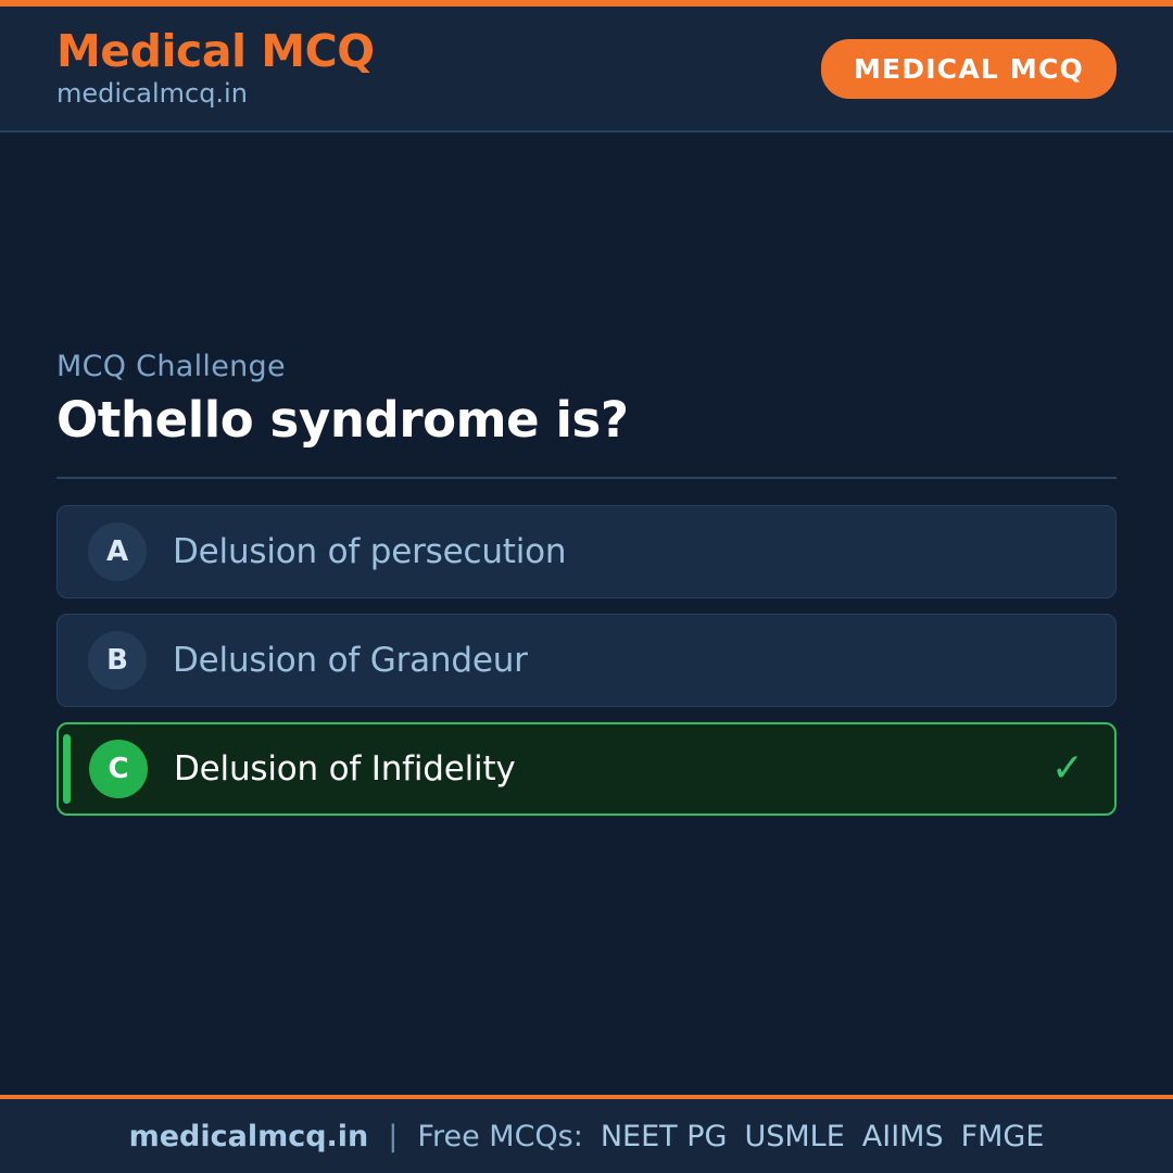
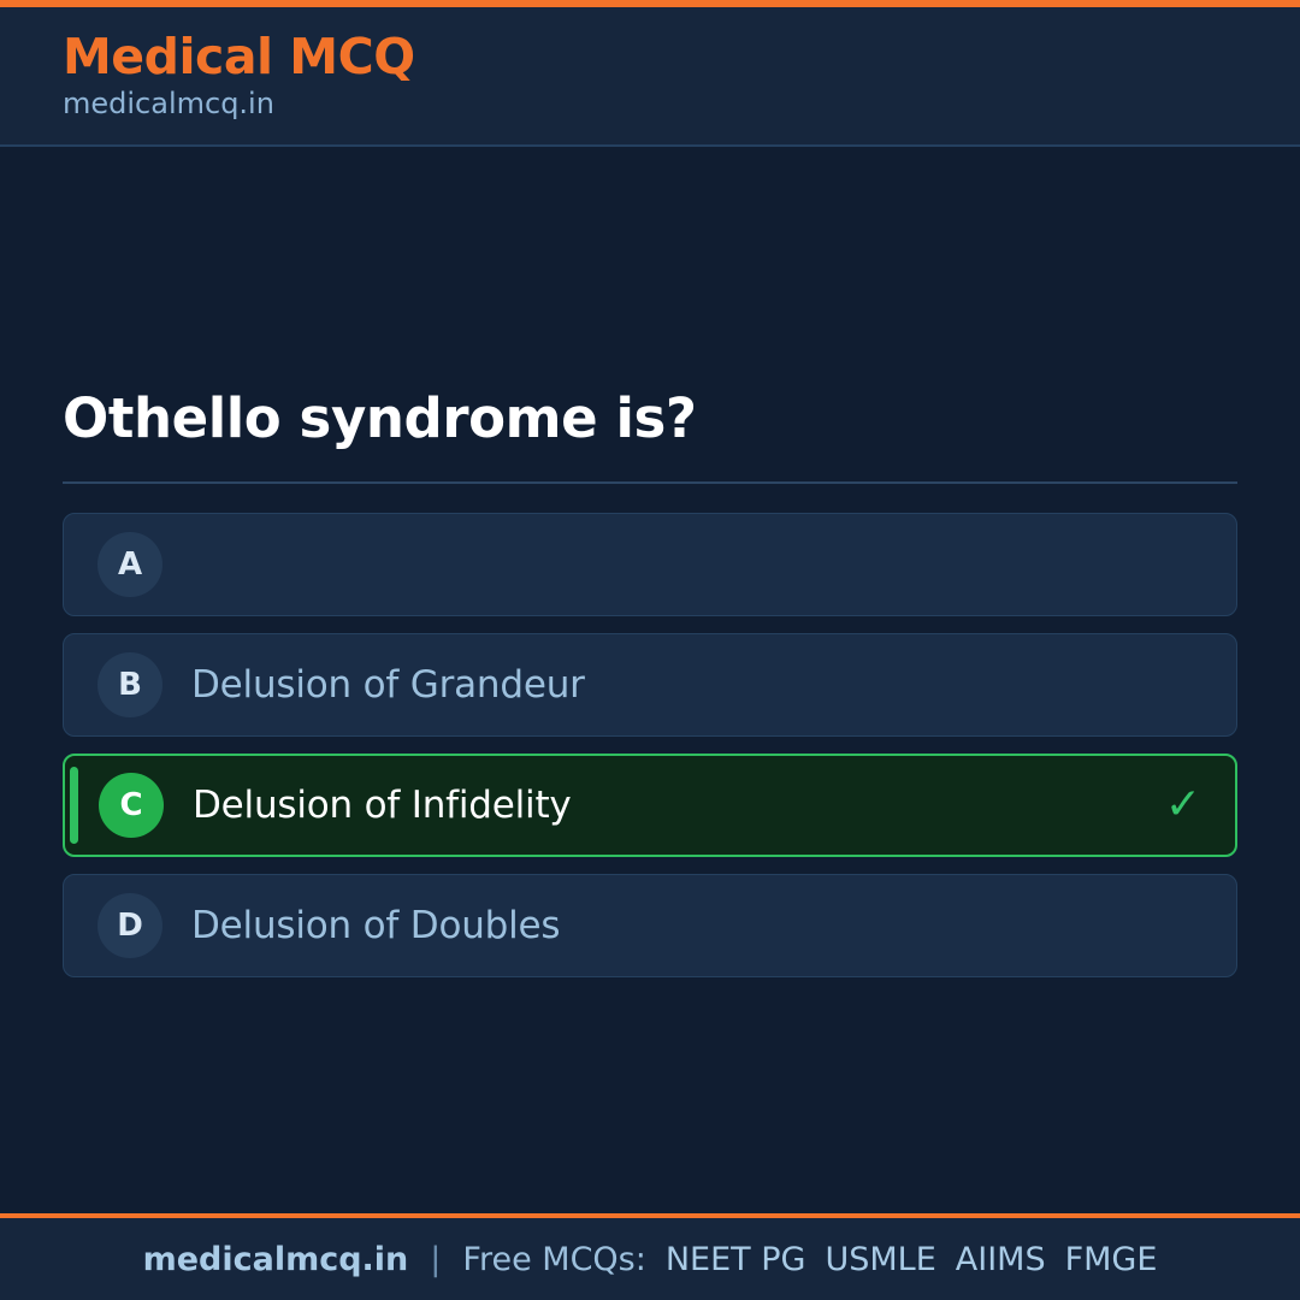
  Medical MCQ
  medicalmcq.in
- MEDICAL MCQ
- MCQ Challenge
  Othello syndrome is?
  A
- Delusion of persecution
  B
  Delusion of Grandeur
  C
  Delusion of Infidelity
  ✓
+ D
+ Delusion of Doubles
  medicalmcq.in
  |
  Free MCQs:
  NEET PG
  USMLE
  AIIMS
  FMGE
